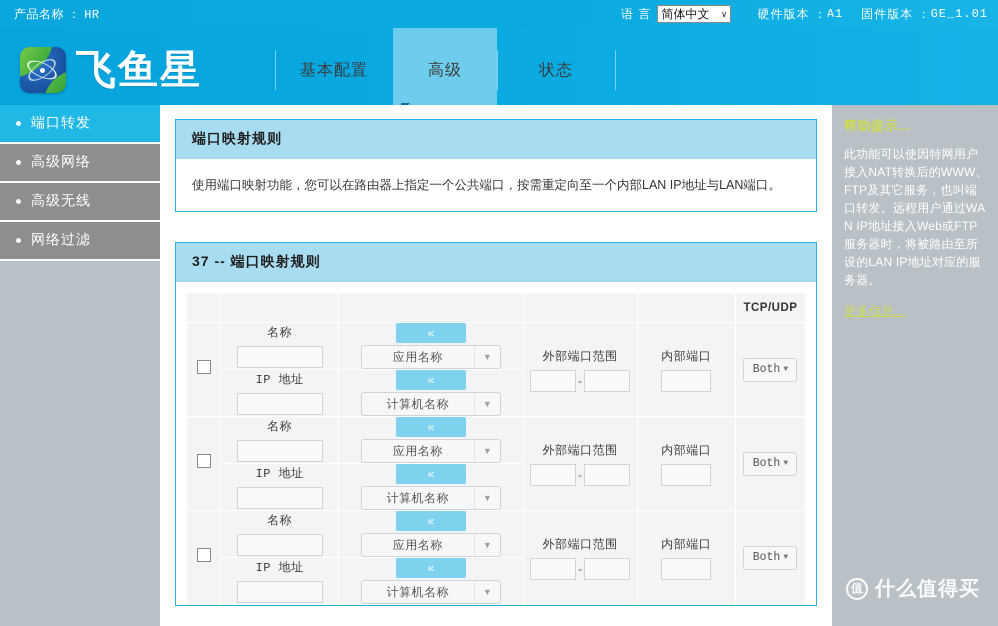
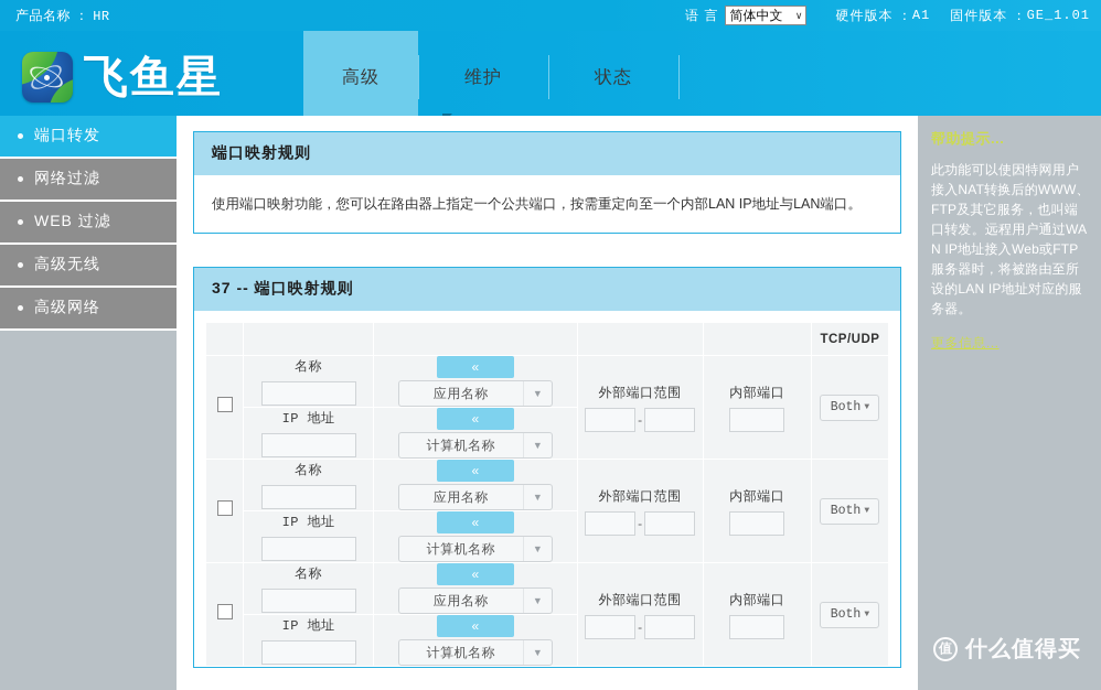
  产品名称 ： HR
  语 言
  简体中文
  ∨
  硬件版本 ：
  A1
  固件版本 ：
  GE_1.01
  飞鱼星
- 基本配置
  高级
+ 维护
  状态
  端口转发
- 高级网络
+ 网络过滤
+ WEB 过滤
  高级无线
- 网络过滤
+ 高级网络
  端口映射规则
  使用端口映射功能，您可以在路由器上指定一个公共端口，按需重定向至一个内部LAN IP地址与LAN端口。
  37 -- 端口映射规则
  					TCP/UDP
  	名称	« 应用名称 ▼	外部端口范围 -	内部端口	Both ▼
  IP 地址	« 计算机名称 ▼
  	名称	« 应用名称 ▼	外部端口范围 -	内部端口	Both ▼
  IP 地址	« 计算机名称 ▼
  	名称	« 应用名称 ▼	外部端口范围 -	内部端口	Both ▼
  IP 地址	« 计算机名称 ▼
  帮助提示...
  此功能可以使因特网用户接入NAT转换后的WWW、FTP及其它服务，也叫端口转发。远程用户通过WAN IP地址接入Web或FTP服务器时，将被路由至所设的LAN IP地址对应的服务器。
  更多信息...
  值
  什么值得买
